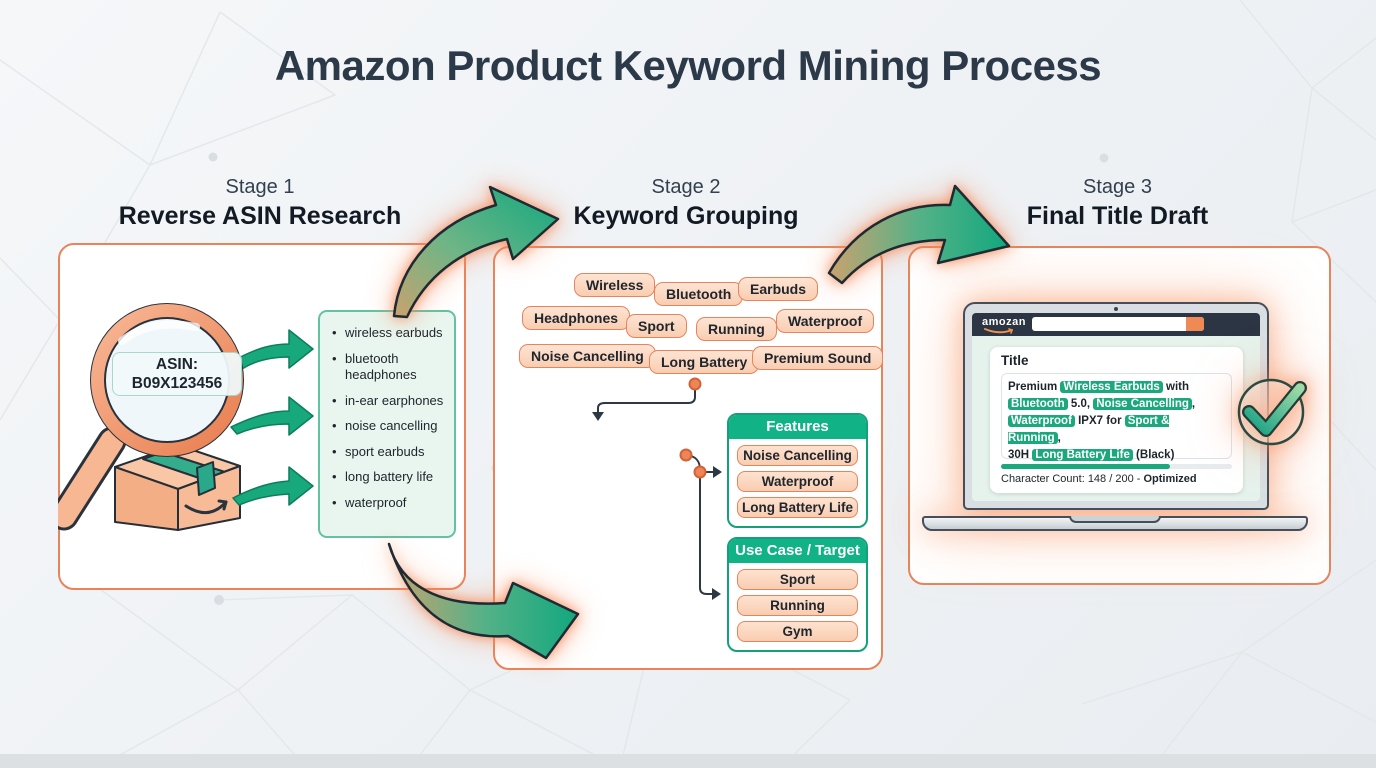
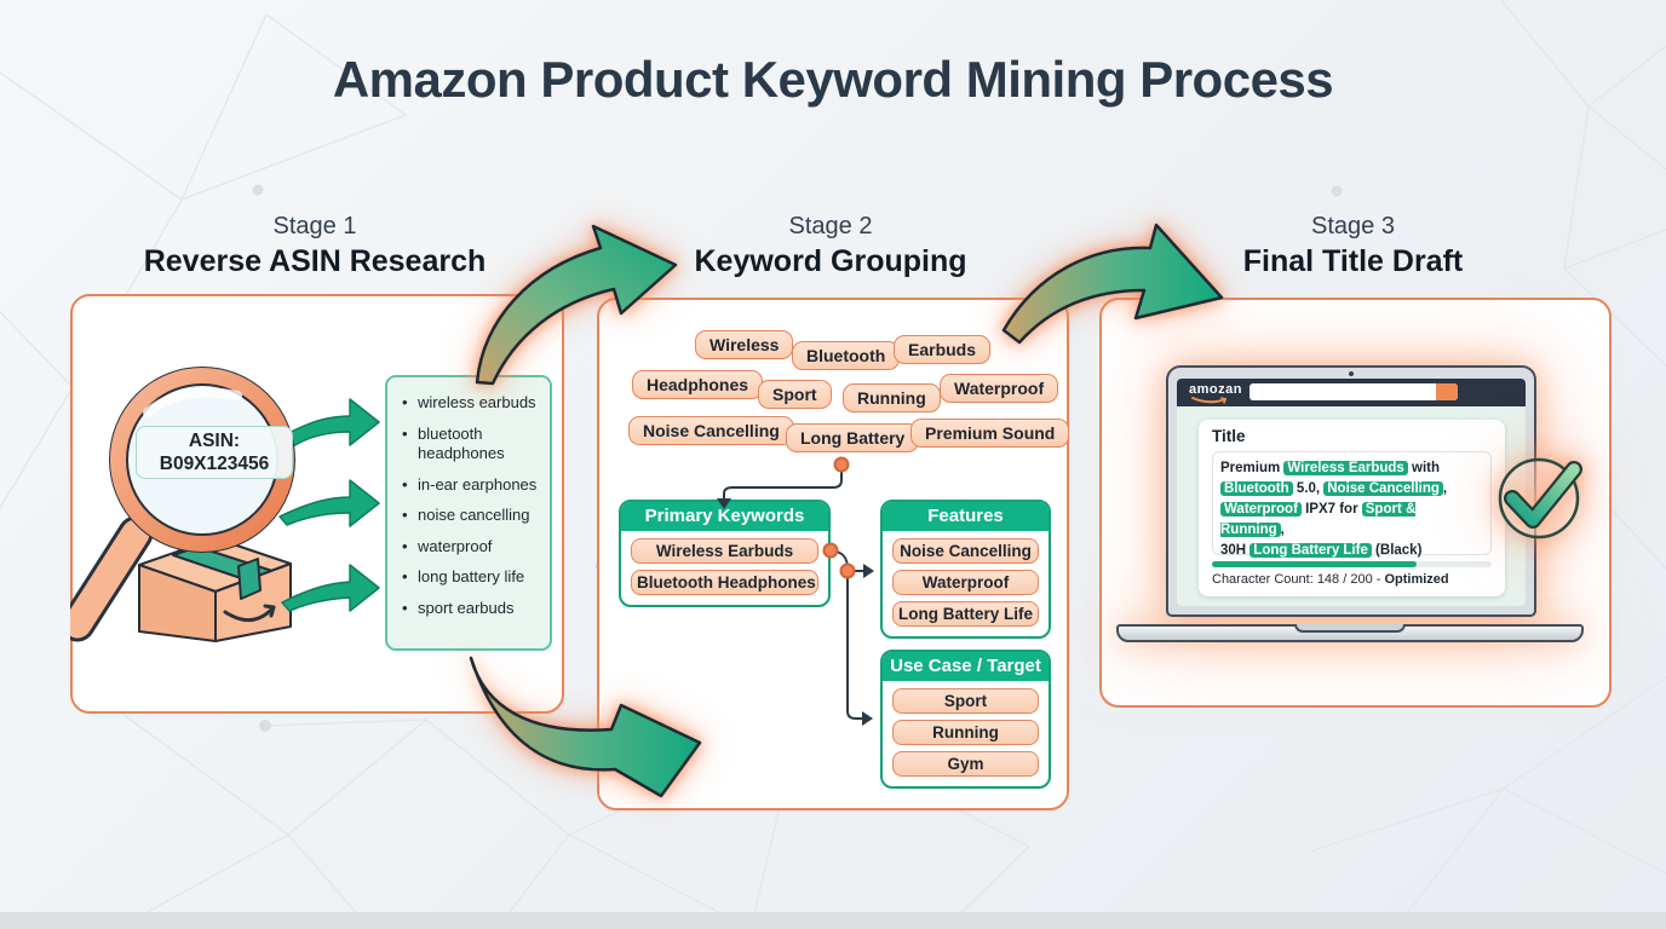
  Amazon Product Keyword Mining Process
  Stage 1
  Reverse ASIN Research
  Stage 2
  Keyword Grouping
  Stage 3
  Final Title Draft
  ASIN:
  B09X123456
  wireless earbuds
  bluetooth headphones
  in-ear earphones
  noise cancelling
- sport earbuds
+ waterproof
  long battery life
- waterproof
+ sport earbuds
  Wireless
  Bluetooth
  Earbuds
  Headphones
  Sport
  Running
  Waterproof
  Noise Cancelling
  Long Battery
  Premium Sound
+ Primary Keywords
+ Wireless Earbuds
+ Bluetooth Headphones
  Features
  Noise Cancelling
  Waterproof
  Long Battery Life
  Use Case / Target
  Sport
  Running
  Gym
  amozan
  Title
  Premium Wireless Earbuds with
  Bluetooth 5.0, Noise Cancelling ,
  Waterproof IPX7 for Sport & Running ,
  30H Long Battery Life (Black)
  Character Count: 148 / 200 - Optimized
